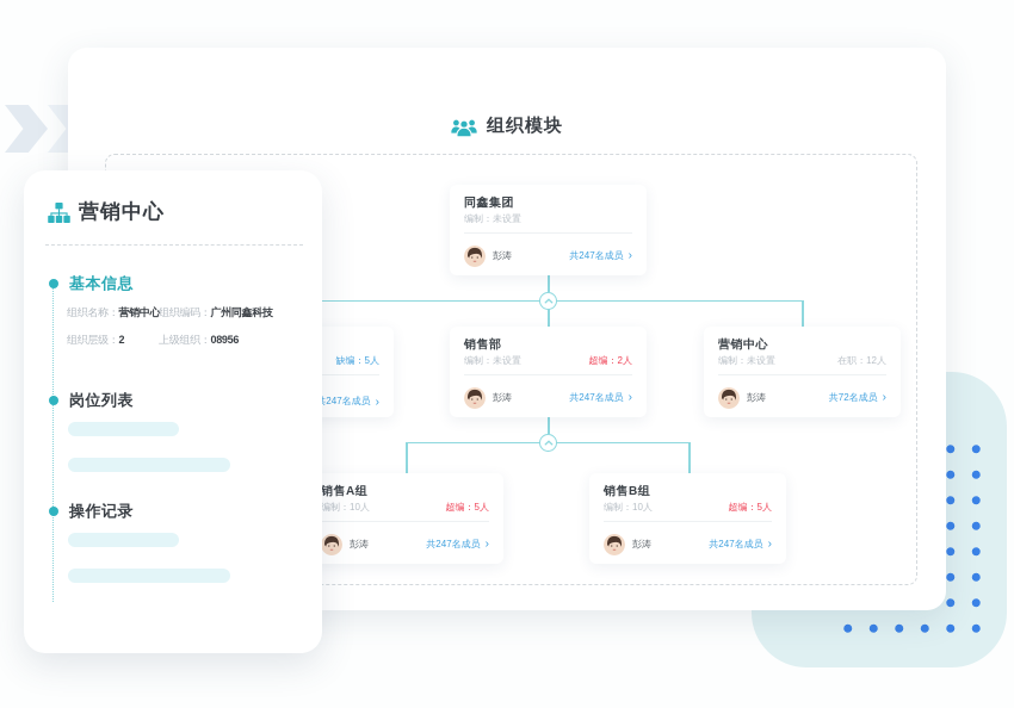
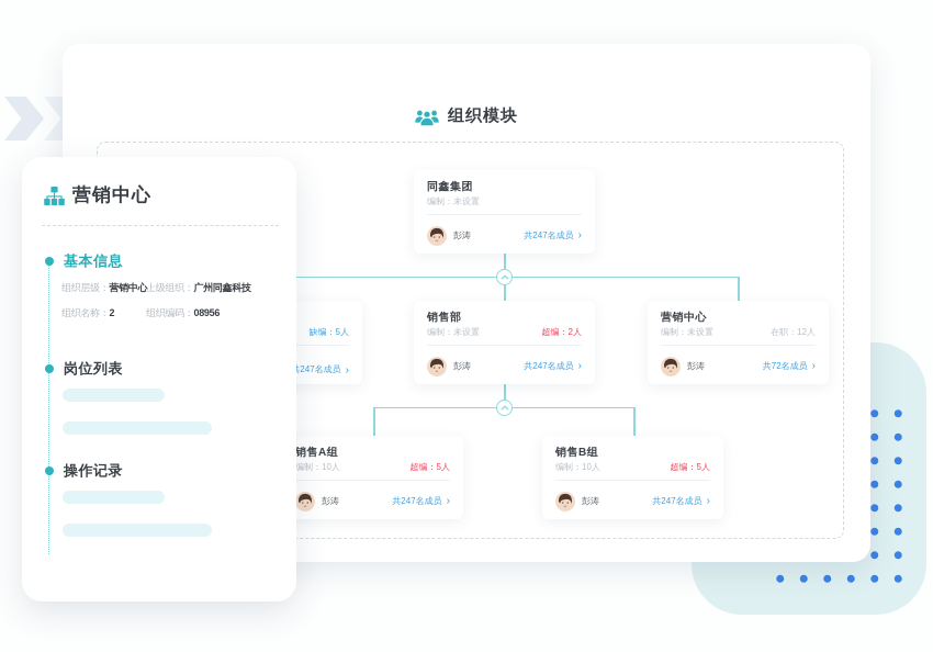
  组织模块
  同鑫集团
  编制：未设置
  彭涛
  共247名成员
  ›
  缺编：5人
  247名成员
  ›
  销售部
  编制：未设置
  超编：2人
  彭涛
  共247名成员
  ›
  营销中心
  编制：未设置
  在职：12人
  彭涛
  共72名成员
  ›
  销售A组
  编制：10人
  超编：5人
  彭涛
  共247名成员
  ›
  销售B组
  编制：10人
  超编：5人
  彭涛
  共247名成员
  ›
  营销中心
  基本信息
- 组织名称：营销中心
+ 组织层级：营销中心
- 组织编码：广州同鑫科技
+ 上级组织：广州同鑫科技
- 组织层级：2
+ 组织名称：2
- 上级组织：08956
+ 组织编码：08956
  岗位列表
  操作记录
